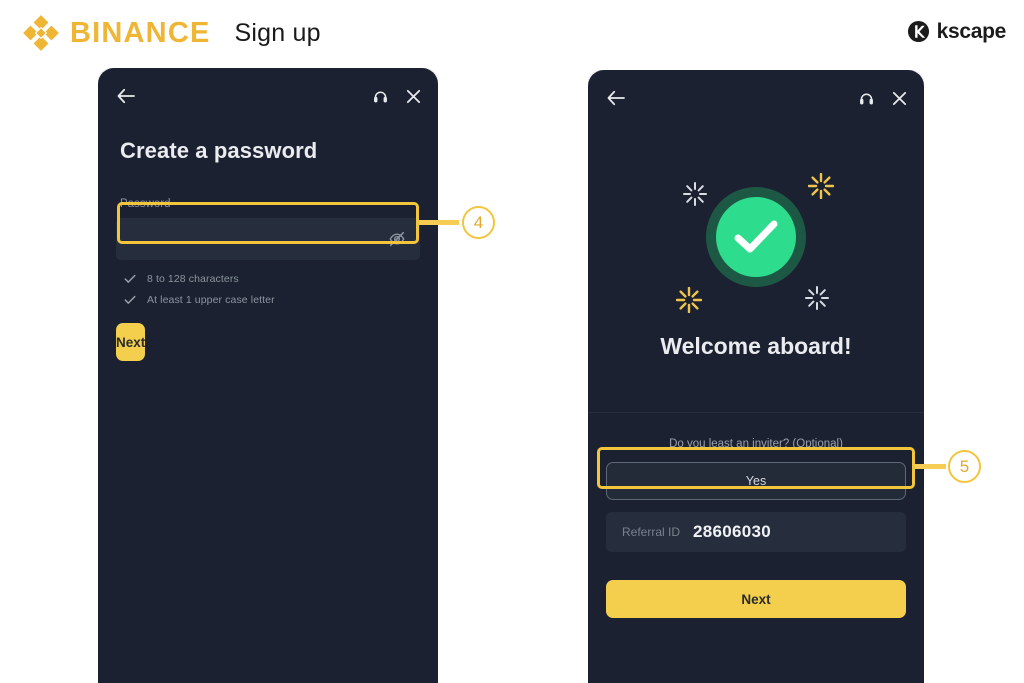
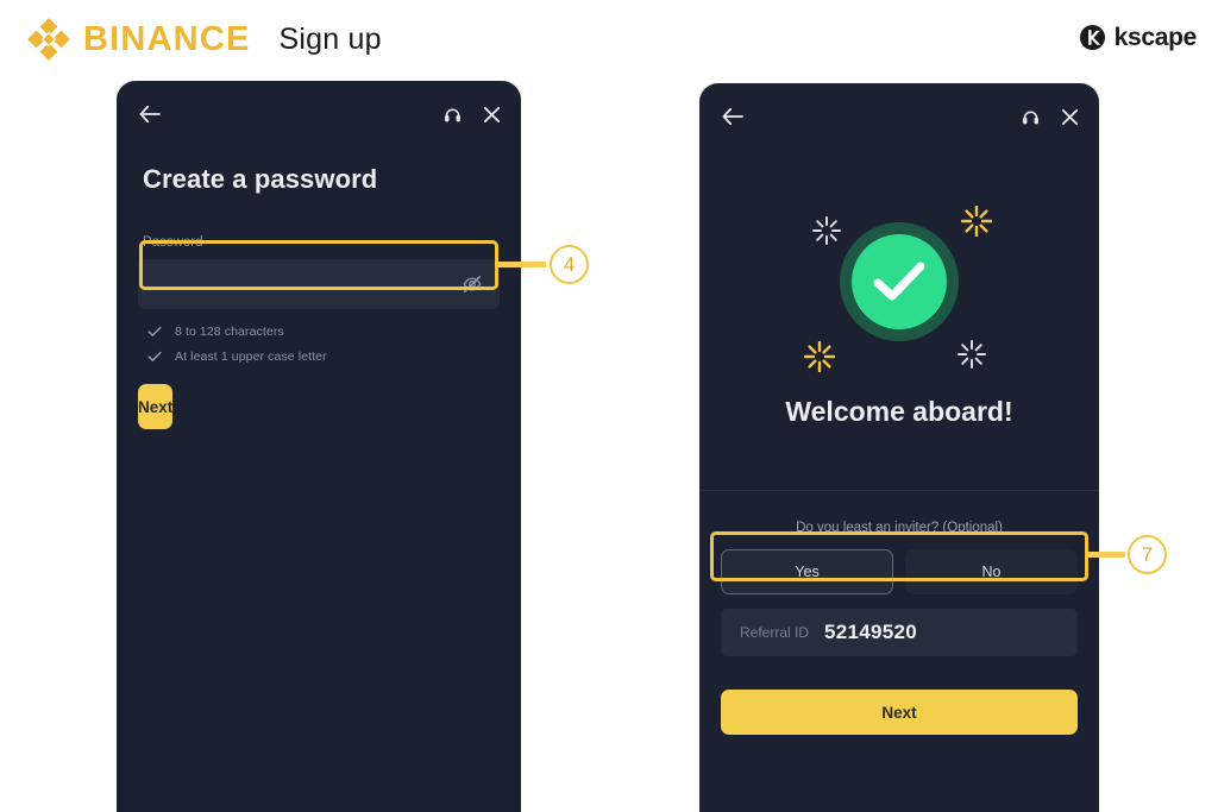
  BINANCE
  Sign up
  kscape
  Create a password
  Password
  8 to 128 characters
  At least 1 upper case letter
  Next
  Welcome aboard!
  Do you least an inviter? (Optional)
  Yes
+ No
  Referral ID
- 28606030
+ 52149520
  Next
  4
- 5
+ 7
